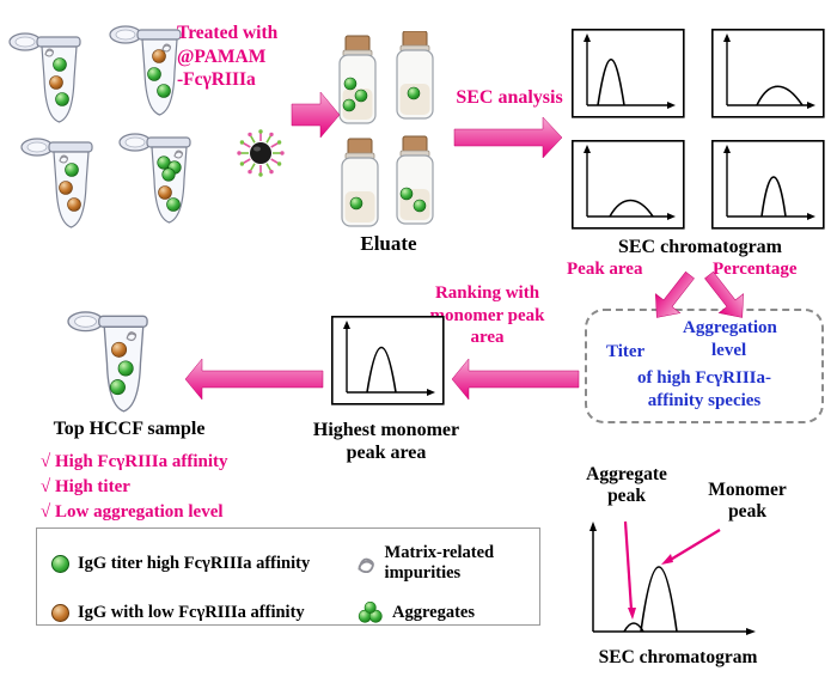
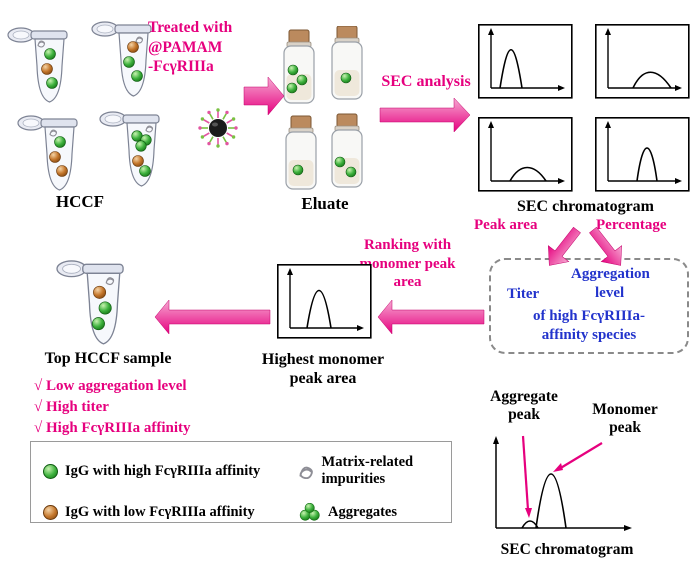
  Treated with
  @PAMAM
  -FcγRIIIa
+ HCCF
  Eluate
  SEC analysis
  SEC chromatogram
  Peak area
  Percentage
  Titer
  Aggregation
  level
  of high FcγRIIIa-
  affinity species
  Ranking with
  monomer peak
  area
  Highest monomer
  peak area
  Top HCCF sample
- √ High FcγRIIIa affinity
+ √ Low aggregation level
  √ High titer
- √ Low aggregation level
+ √ High FcγRIIIa affinity
- IgG titer high FcγRIIIa affinity
+ IgG with high FcγRIIIa affinity
  Matrix-related impurities
  IgG with low FcγRIIIa affinity
  Aggregates
  Aggregate
  peak
  Monomer
  peak
  SEC chromatogram
